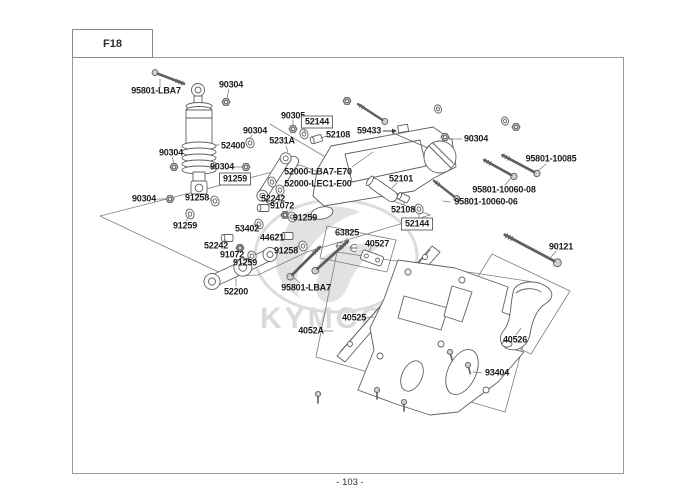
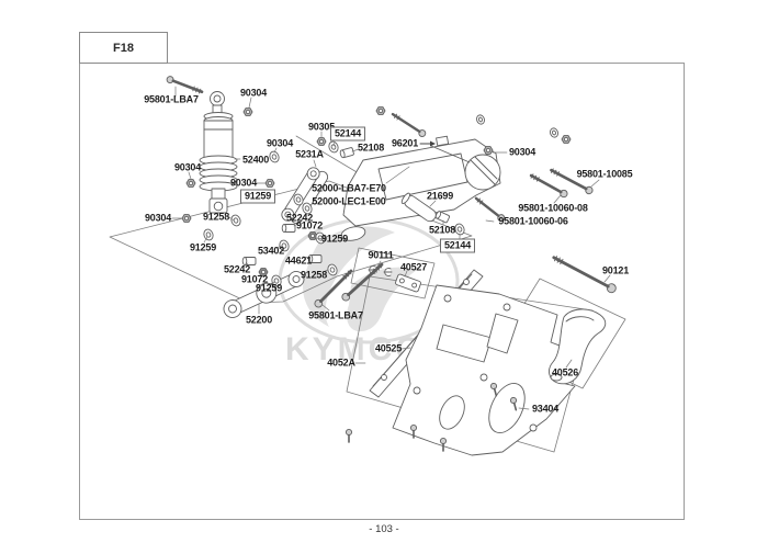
  KYMC
  95801-LBA7
  90304
  52400
  90304
  90304
  90304
  91259
  90304
  91258
  91259
  9030
  52144
  5231A
  52108
- 59433
+ 96201
  90304
  95801-10085
  95801-10060-08
  95801-10060-06
  52000-LBA7-E70
  52000-LEC1-E00
- 52101
+ 21699
  52108
  52144
  52242
  91072
  91259
  53402
  44621
  91258
  52242
  91072
  91259
  52200
  95801-LBA7
- 63825
+ 90111
  40527
  90121
  40525
  4052A
  40526
  93404
  F18
  - 103 -
